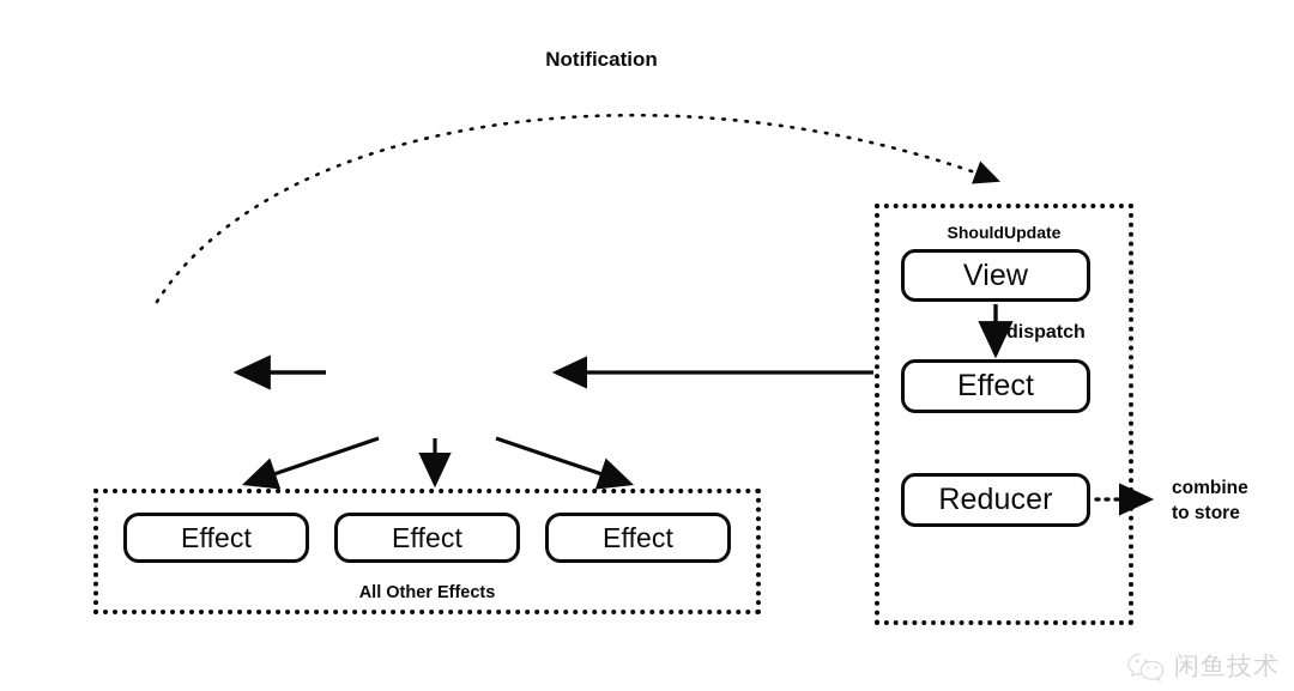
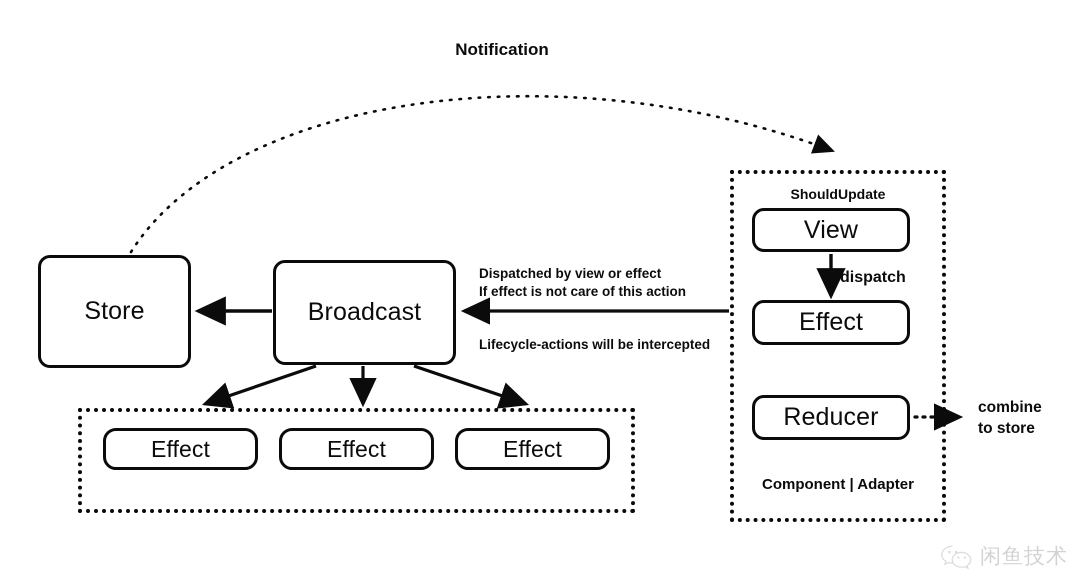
  Notification
+ Store
+ Broadcast
+ Dispatched by view or effect
+ If effect is not care of this action
+ Lifecycle-actions will be intercepted
  Effect
  Effect
  Effect
- All Other Effects
  ShouldUpdate
  View
  dispatch
  Effect
  Reducer
+ Component | Adapter
  combine
  to store
  闲鱼技术
